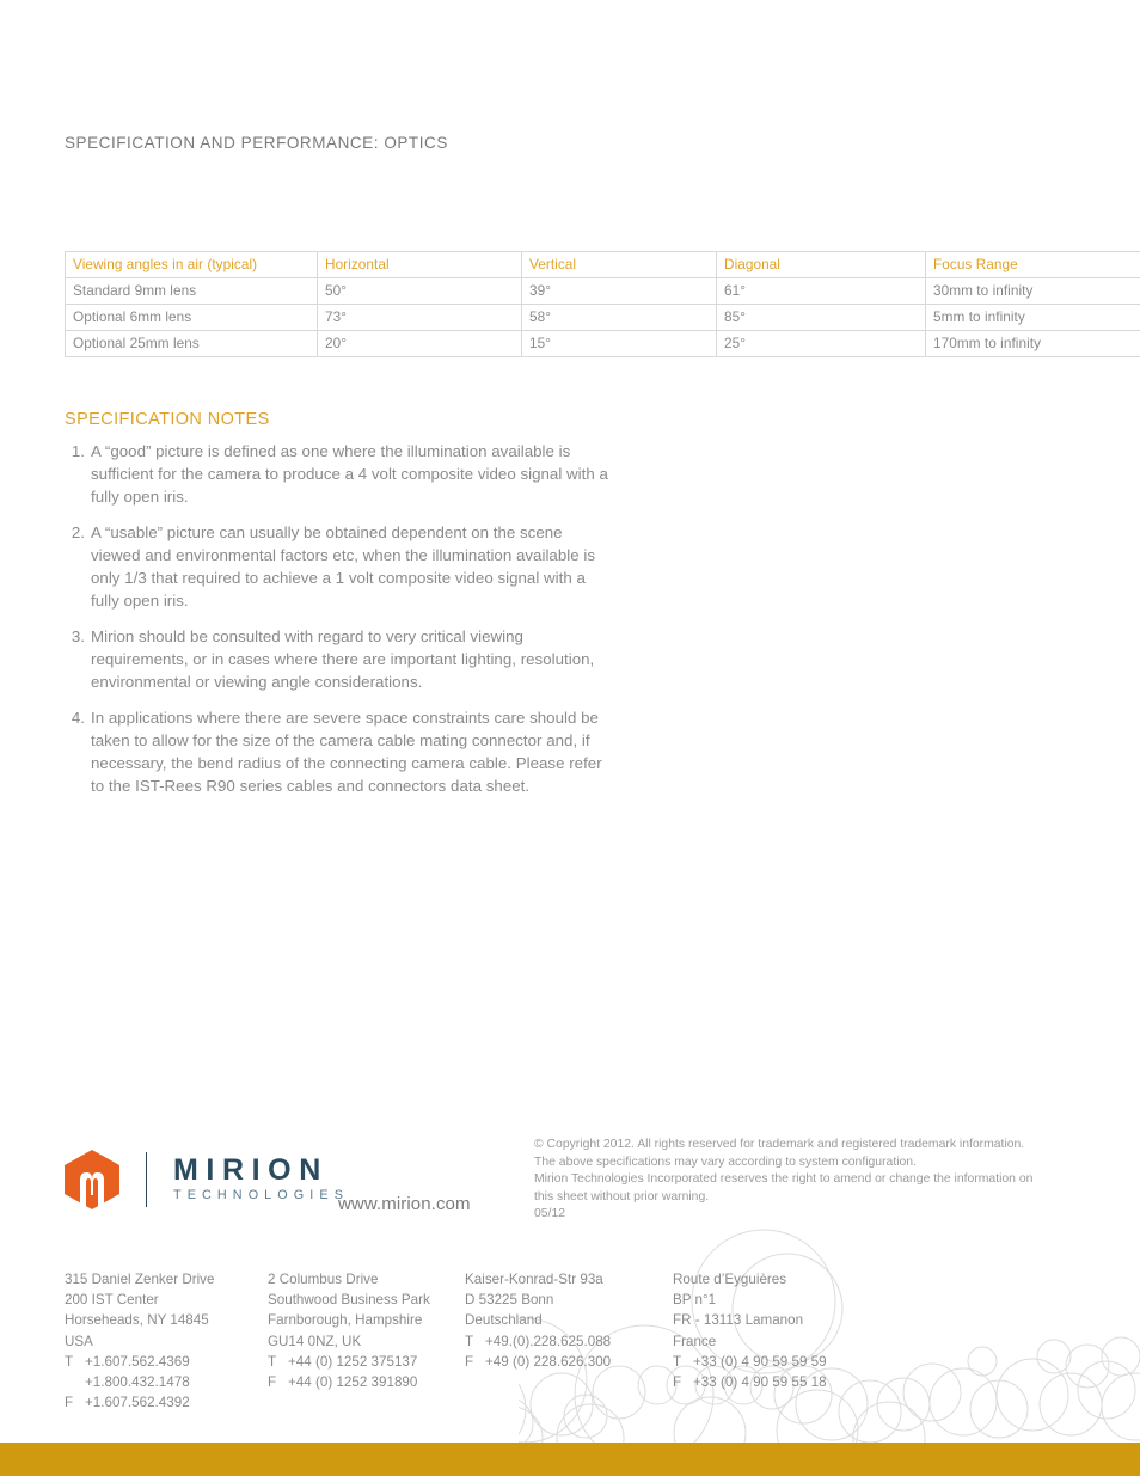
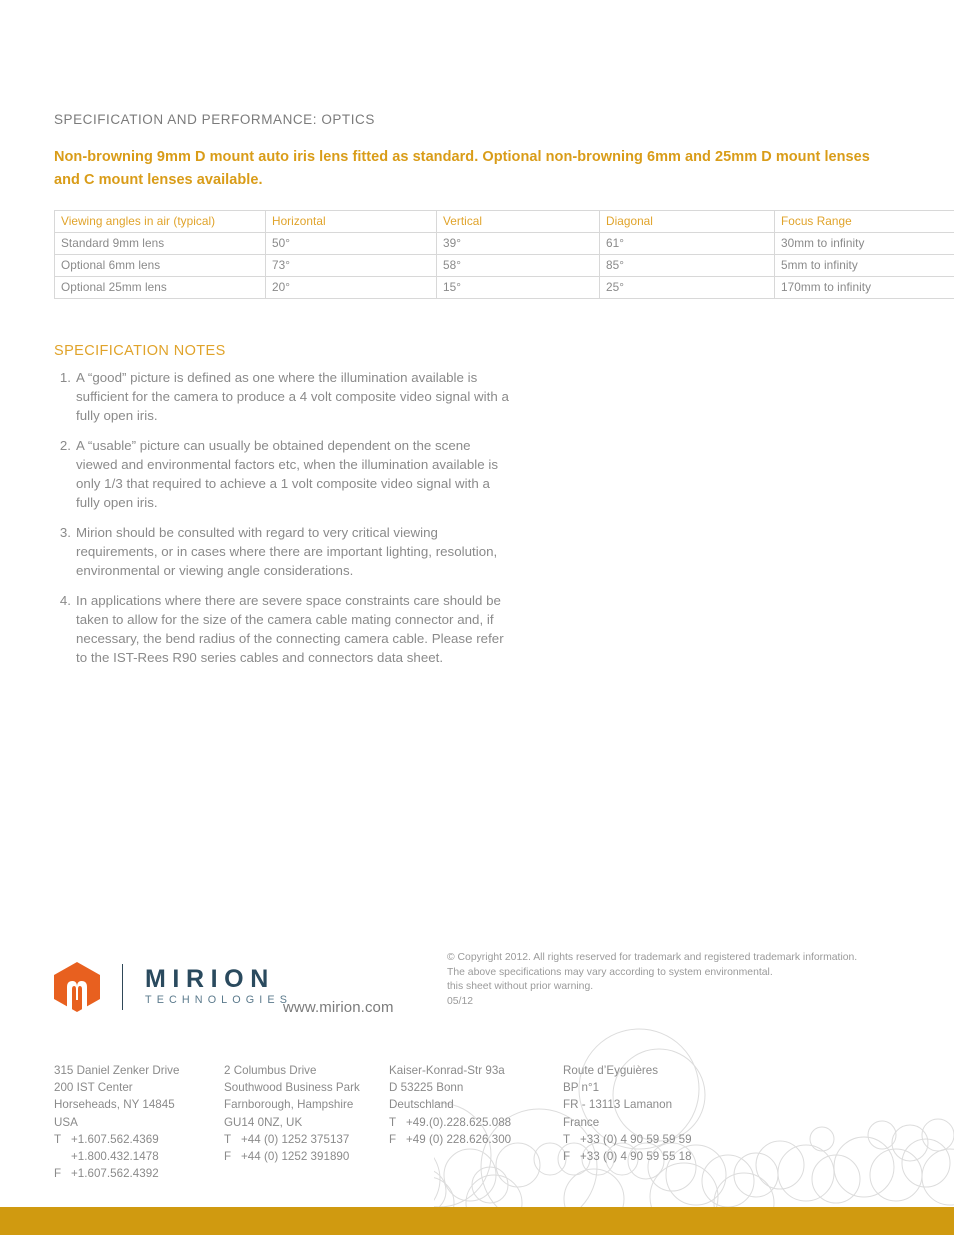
  SPECIFICATION AND PERFORMANCE: OPTICS
+ Non-browning 9mm D mount auto iris lens fitted as standard. Optional non-browning 6mm and 25mm D mount lenses and C mount lenses available.
  Viewing angles in air (typical)	Horizontal	Vertical	Diagonal	Focus Range
  Standard 9mm lens	50°	39°	61°	30mm to infinity
  Optional 6mm lens	73°	58°	85°	5mm to infinity
  Optional 25mm lens	20°	15°	25°	170mm to infinity
  SPECIFICATION NOTES
  1.
  A “good” picture is defined as one where the illumination available is sufficient for the camera to produce a 4 volt composite video signal with a fully open iris.
  2.
  A “usable” picture can usually be obtained dependent on the scene viewed and environmental factors etc, when the illumination available is only 1/3 that required to achieve a 1 volt composite video signal with a fully open iris.
  3.
  Mirion should be consulted with regard to very critical viewing requirements, or in cases where there are important lighting, resolution, environmental or viewing angle considerations.
  4.
  In applications where there are severe space constraints care should be taken to allow for the size of the camera cable mating connector and, if necessary, the bend radius of the connecting camera cable. Please refer to the IST-Rees R90 series cables and connectors data sheet.
  MIRION
  TECHNOLOGIES
  www.mirion.com
  © Copyright 2012. All rights reserved for trademark and registered trademark information.
- The above specifications may vary according to system configuration.
+ The above specifications may vary according to system environmental.
- Mirion Technologies Incorporated reserves the right to amend or change the information on
  this sheet without prior warning.
  05/12
  315 Daniel Zenker Drive
  200 IST Center
  Horseheads, NY 14845
  USA
  T
  +1.607.562.4369
  +1.800.432.1478
  F
  +1.607.562.4392
  2 Columbus Drive
  Southwood Business Park
  Farnborough, Hampshire
  GU14 0NZ, UK
  T
  +44 (0) 1252 375137
  F
  +44 (0) 1252 391890
  Kaiser-Konrad-Str 93a
  D 53225 Bonn
  Deutschland
  T
  +49.(0).228.625.088
  F
  +49 (0) 228.626.300
  Route d’Eyguières
  BP n°1
  FR - 13113 Lamanon
  France
  T
  +33 (0) 4 90 59 59 59
  F
  +33 (0) 4 90 59 55 18
